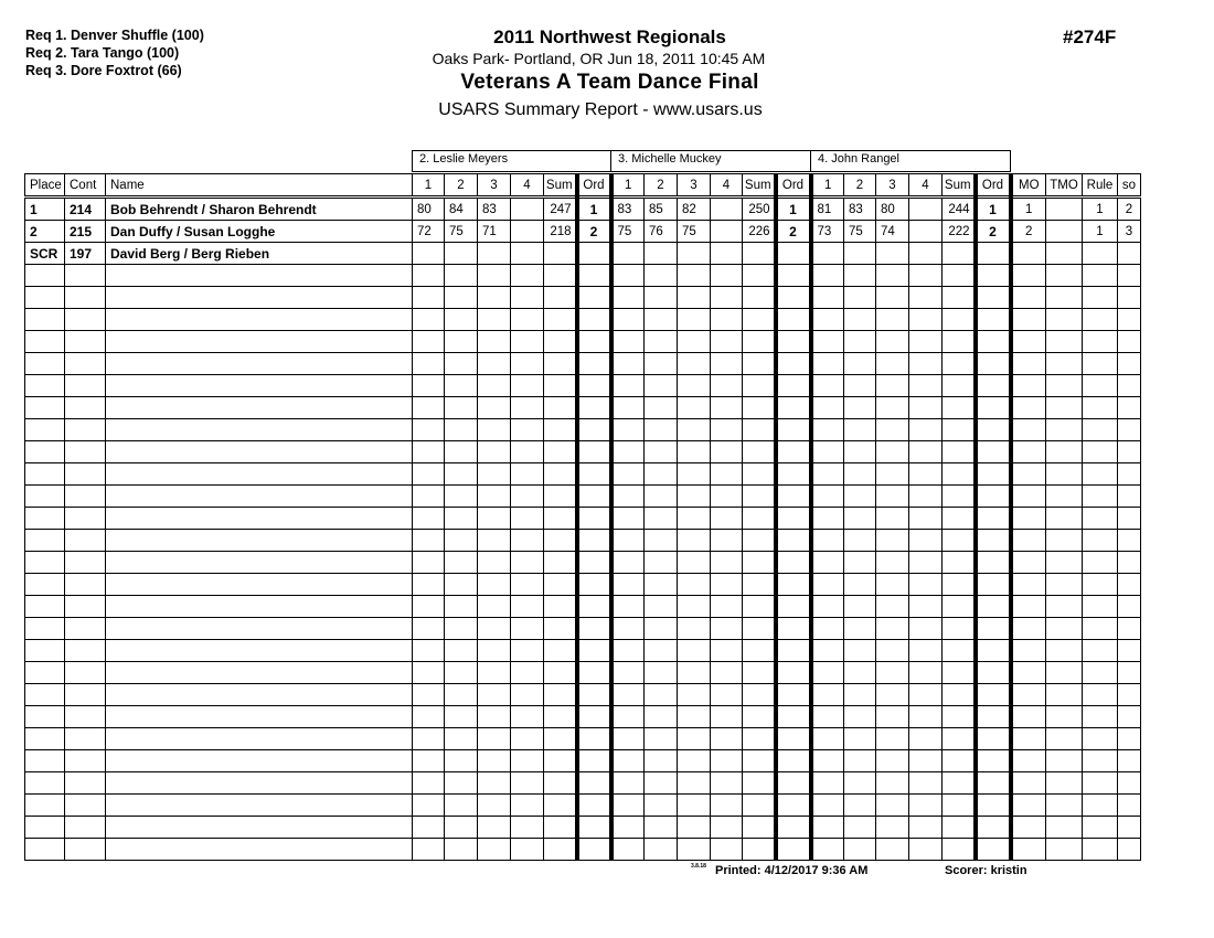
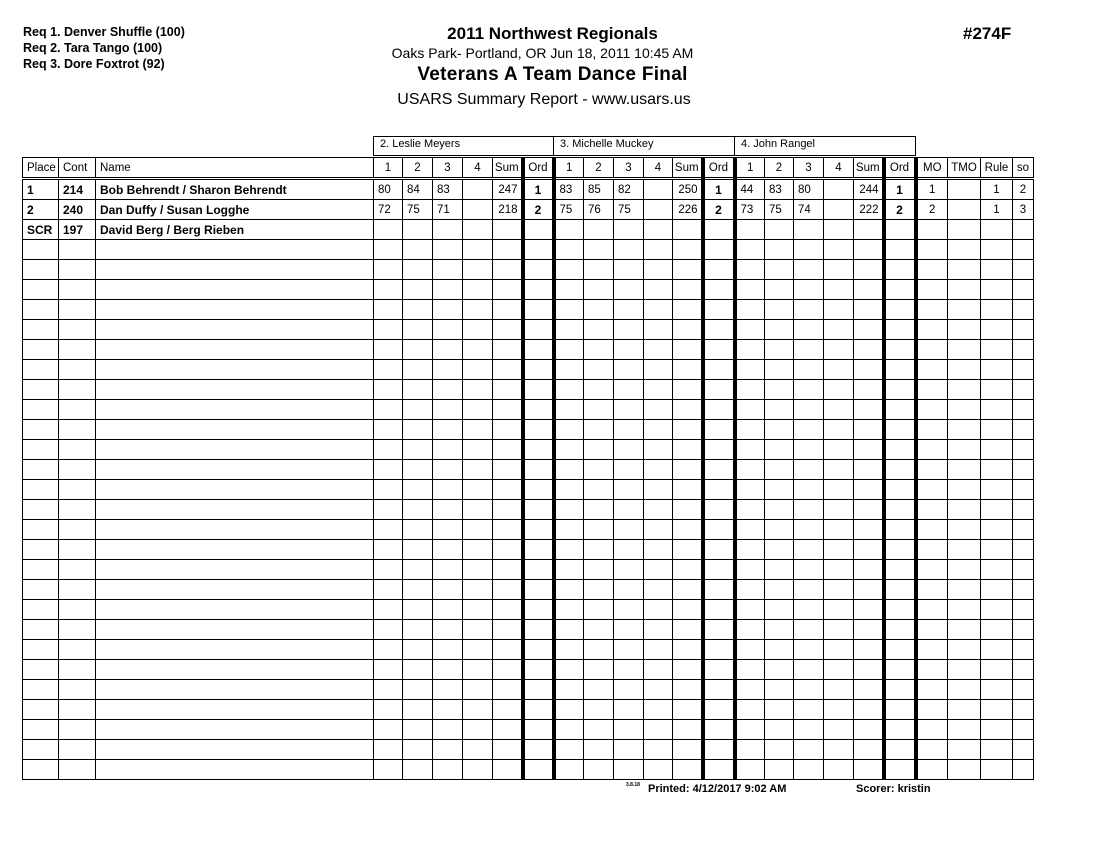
  Req 1. Denver Shuffle (100)
  Req 2. Tara Tango (100)
- Req 3. Dore Foxtrot (66)
+ Req 3. Dore Foxtrot (92)
  2011 Northwest Regionals
  Oaks Park- Portland, OR Jun 18, 2011 10:45 AM
  Veterans A Team Dance Final
  USARS Summary Report - www.usars.us
  #274F
  2. Leslie Meyers
  3. Michelle Muckey
  4. John Rangel
  Place	Cont	Name	1	2	3	4	Sum	Ord	1	2	3	4	Sum	Ord	1	2	3	4	Sum	Ord	MO	TMO	Rule	so
- 1	214	Bob Behrendt / Sharon Behrendt	80	84	83		247	1	83	85	82		250	1	81	83	80		244	1	1		1	2
+ 1	214	Bob Behrendt / Sharon Behrendt	80	84	83		247	1	83	85	82		250	1	44	83	80		244	1	1		1	2
- 2	215	Dan Duffy / Susan Logghe	72	75	71		218	2	75	76	75		226	2	73	75	74		222	2	2		1	3
+ 2	240	Dan Duffy / Susan Logghe	72	75	71		218	2	75	76	75		226	2	73	75	74		222	2	2		1	3
  SCR	197	David Berg / Berg Rieben
- Printed: 4/12/2017 9:36 AM
+ Printed: 4/12/2017 9:02 AM
  Scorer: kristin
